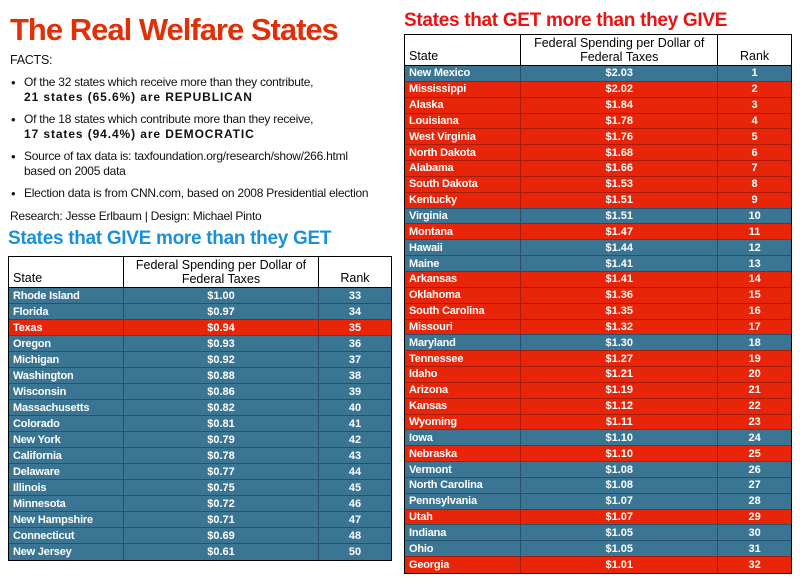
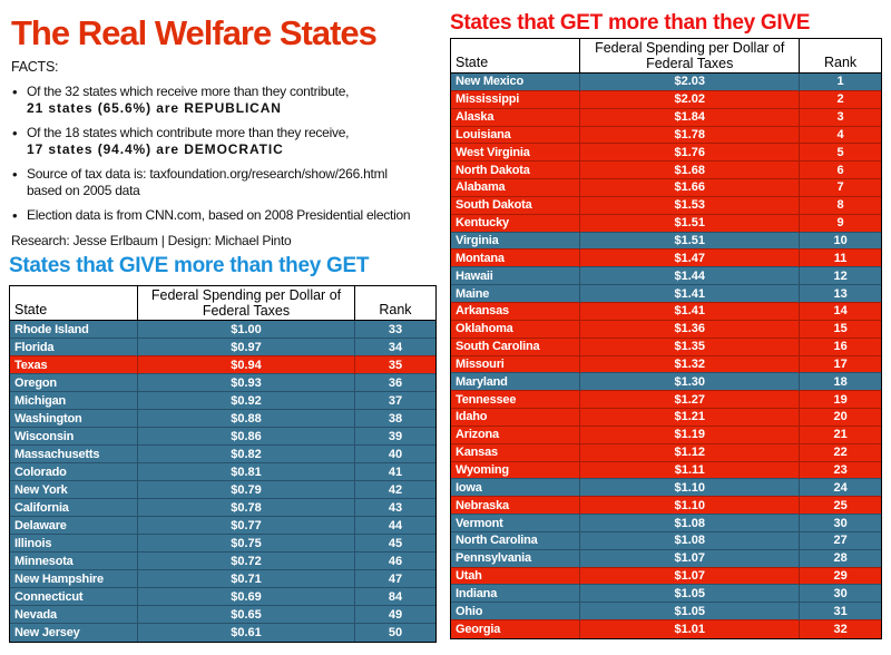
  The Real Welfare States
  FACTS:
  Of the 32 states which receive more than they contribute,
  21 states (65.6%) are REPUBLICAN
  Of the 18 states which contribute more than they receive,
  17 states (94.4%) are DEMOCRATIC
  Source of tax data is: taxfoundation.org/research/show/266.html
  based on 2005 data
  Election data is from CNN.com, based on 2008 Presidential election
  Research: Jesse Erlbaum | Design: Michael Pinto
  States that GIVE more than they GET
  State	Federal Spending per Dollar of Federal Taxes	Rank
  Rhode Island	$1.00	33
  Florida	$0.97	34
  Texas	$0.94	35
  Oregon	$0.93	36
  Michigan	$0.92	37
  Washington	$0.88	38
  Wisconsin	$0.86	39
  Massachusetts	$0.82	40
  Colorado	$0.81	41
  New York	$0.79	42
  California	$0.78	43
  Delaware	$0.77	44
  Illinois	$0.75	45
  Minnesota	$0.72	46
  New Hampshire	$0.71	47
- Connecticut	$0.69	48
+ Connecticut	$0.69	84
+ Nevada	$0.65	49
  New Jersey	$0.61	50
  States that GET more than they GIVE
  State	Federal Spending per Dollar of Federal Taxes	Rank
  New Mexico	$2.03	1
  Mississippi	$2.02	2
  Alaska	$1.84	3
  Louisiana	$1.78	4
  West Virginia	$1.76	5
  North Dakota	$1.68	6
  Alabama	$1.66	7
  South Dakota	$1.53	8
  Kentucky	$1.51	9
  Virginia	$1.51	10
  Montana	$1.47	11
  Hawaii	$1.44	12
  Maine	$1.41	13
  Arkansas	$1.41	14
  Oklahoma	$1.36	15
  South Carolina	$1.35	16
  Missouri	$1.32	17
  Maryland	$1.30	18
  Tennessee	$1.27	19
  Idaho	$1.21	20
  Arizona	$1.19	21
  Kansas	$1.12	22
  Wyoming	$1.11	23
  Iowa	$1.10	24
  Nebraska	$1.10	25
- Vermont	$1.08	26
+ Vermont	$1.08	30
  North Carolina	$1.08	27
  Pennsylvania	$1.07	28
  Utah	$1.07	29
  Indiana	$1.05	30
  Ohio	$1.05	31
  Georgia	$1.01	32
